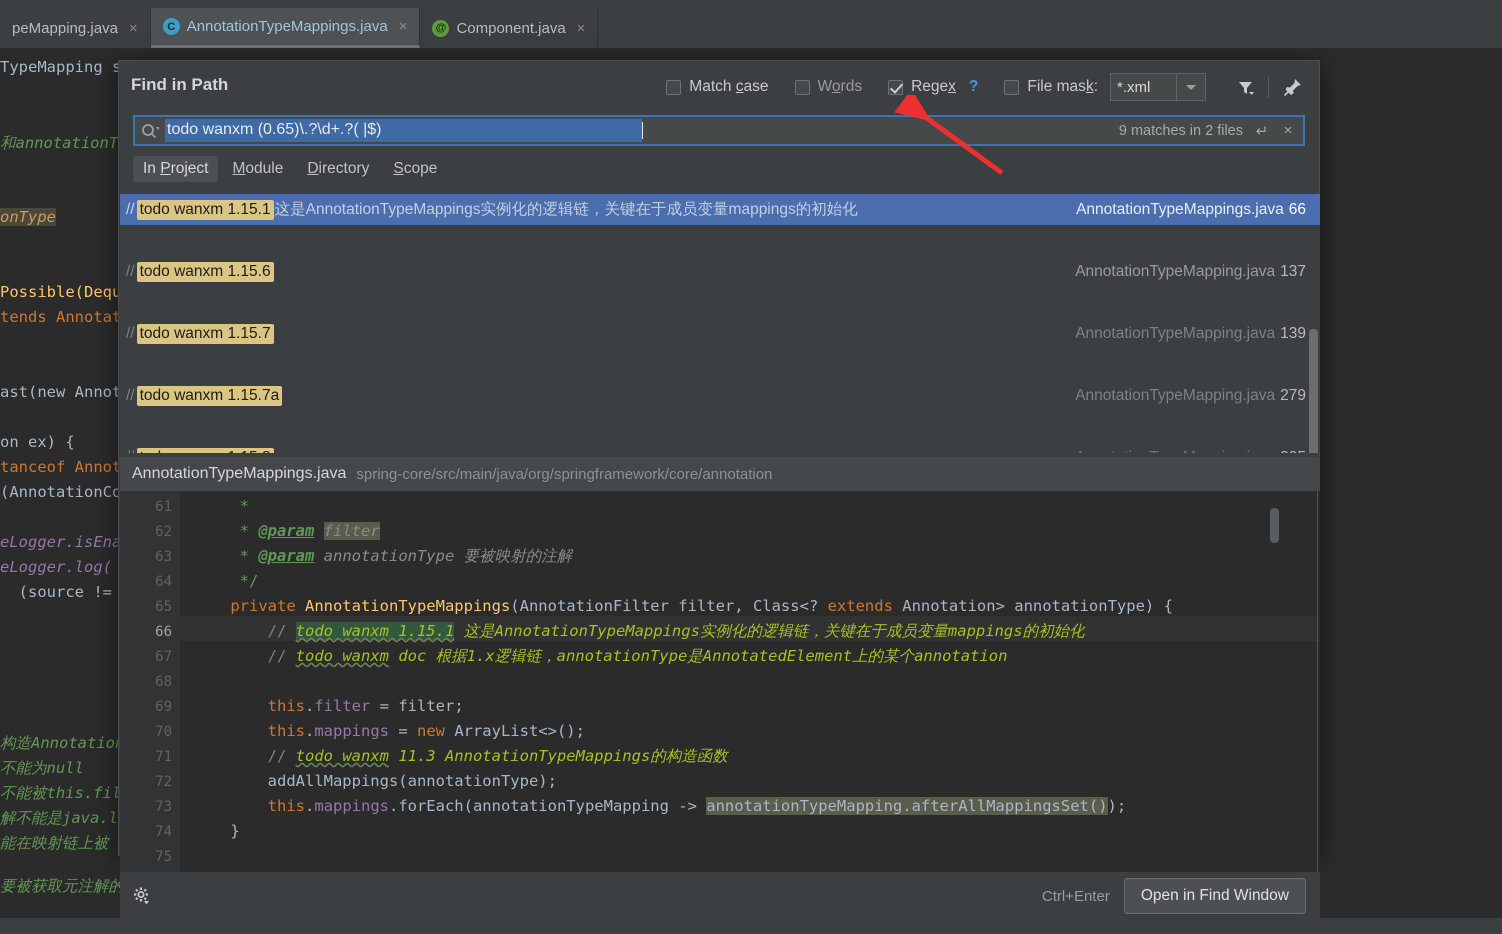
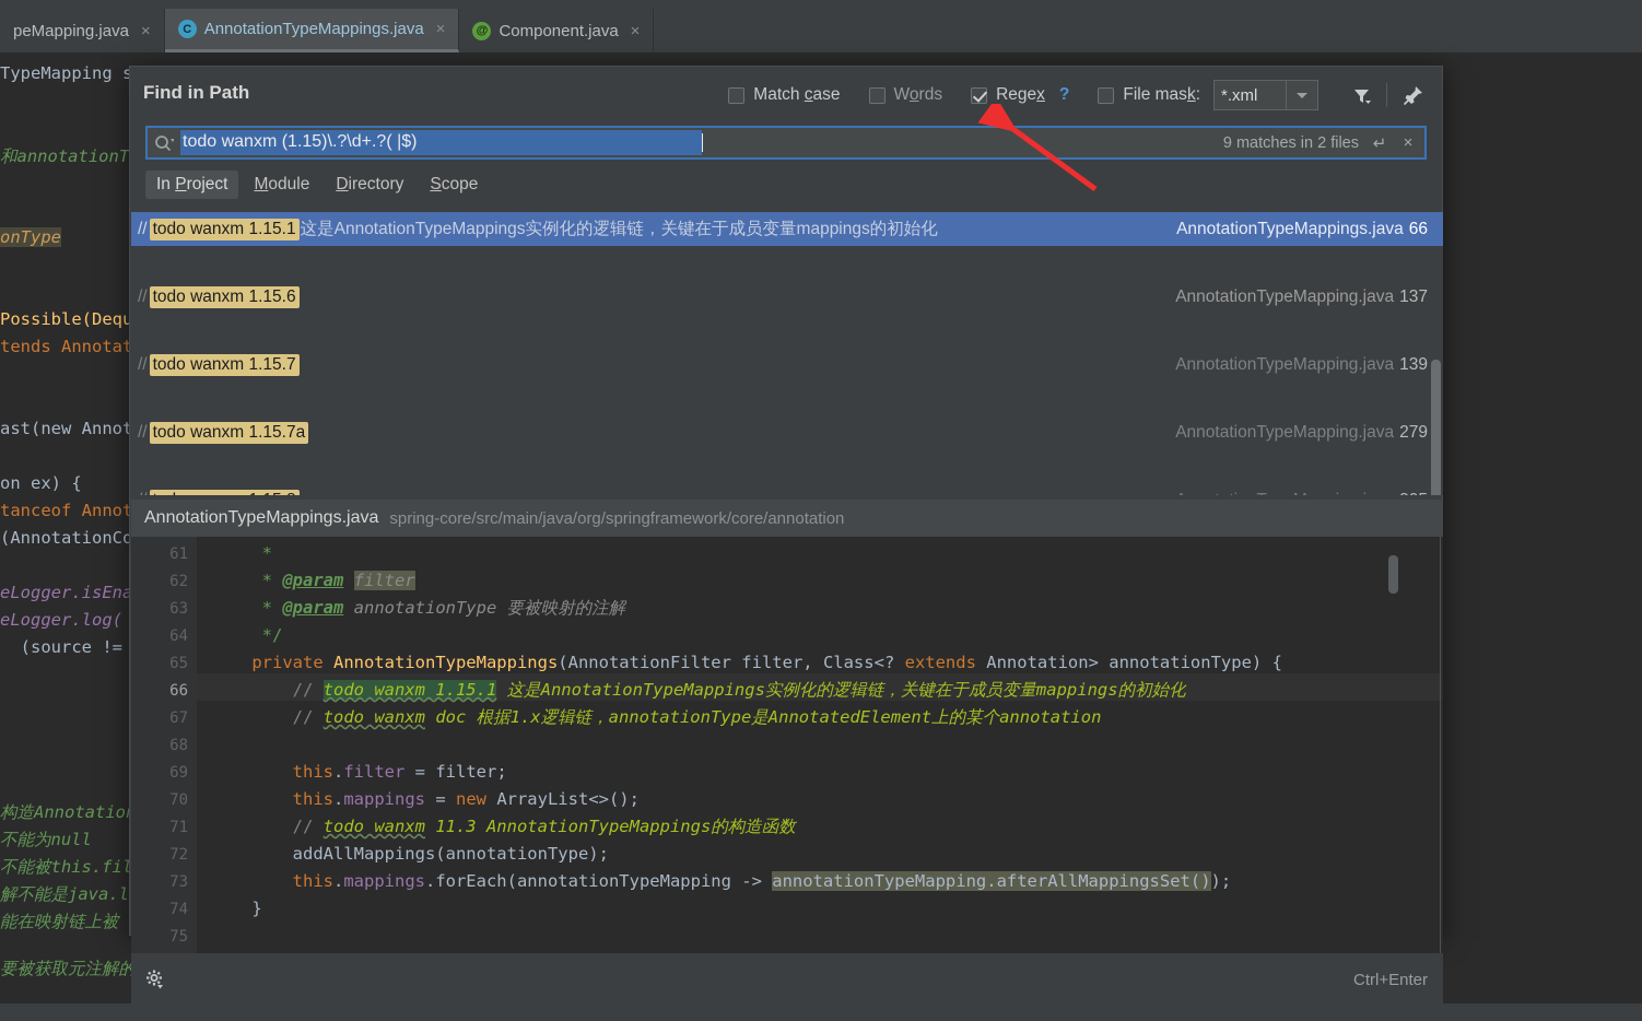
  peMapping.java
  ×
  C
  AnnotationTypeMappings.java
  ×
  @
  Component.java
  ×
  TypeMapping s
  和annotationT
  onType
  Possible(Dequ
  tends Annotat
  ast(new Annot
  on ex) {
  tanceof Annot
  (AnnotationCo
  eLogger.isEna
  eLogger.log(
  (source !=
  构造Annotatio
  不能为null
  不能被this.fil
  解不能是java.l
  能在映射链上被
  Find in Path
  Match case
  Words
  Regex
  ?
  File mask:
  *.xml
- todo wanxm (0.65)\.?\d+.?( |$)
+ todo wanxm (1.15)\.?\d+.?( |$)
  9 matches in 2 files
  ↵
  ×
  In Project
  Module
  Directory
  Scope
  //
  todo wanxm 1.15.1
  这是AnnotationTypeMappings实例化的逻辑链，关键在于成员变量mappings的初始化
  AnnotationTypeMappings.java 66
  //
  todo wanxm 1.15.6
  AnnotationTypeMapping.java 137
  //
  todo wanxm 1.15.7
  AnnotationTypeMapping.java 139
  //
  todo wanxm 1.15.7a
  AnnotationTypeMapping.java 279
  AnnotationTypeMappings.java
  spring-core/src/main/java/org/springframework/core/annotation
  61
  62
  63
  64
  65
  66
  67
  68
  69
  70
  71
  72
  73
  74
  75
  *
  * @param filter
  * @param annotationType 要被映射的注解
  */
  private AnnotationTypeMappings(AnnotationFilter filter, Class<? extends Annotation> annotationType) {
  // todo wanxm 1.15.1 这是AnnotationTypeMappings实例化的逻辑链，关键在于成员变量mappings的初始化
  // todo wanxm doc 根据1.x逻辑链，annotationType是AnnotatedElement上的某个annotation
  this.filter = filter;
  this.mappings = new ArrayList<>();
  // todo wanxm 11.3 AnnotationTypeMappings的构造函数
  addAllMappings(annotationType);
  this.mappings.forEach(annotationTypeMapping -> annotationTypeMapping.afterAllMappingsSet());
  }
  Ctrl+Enter
- Open in Find Window
